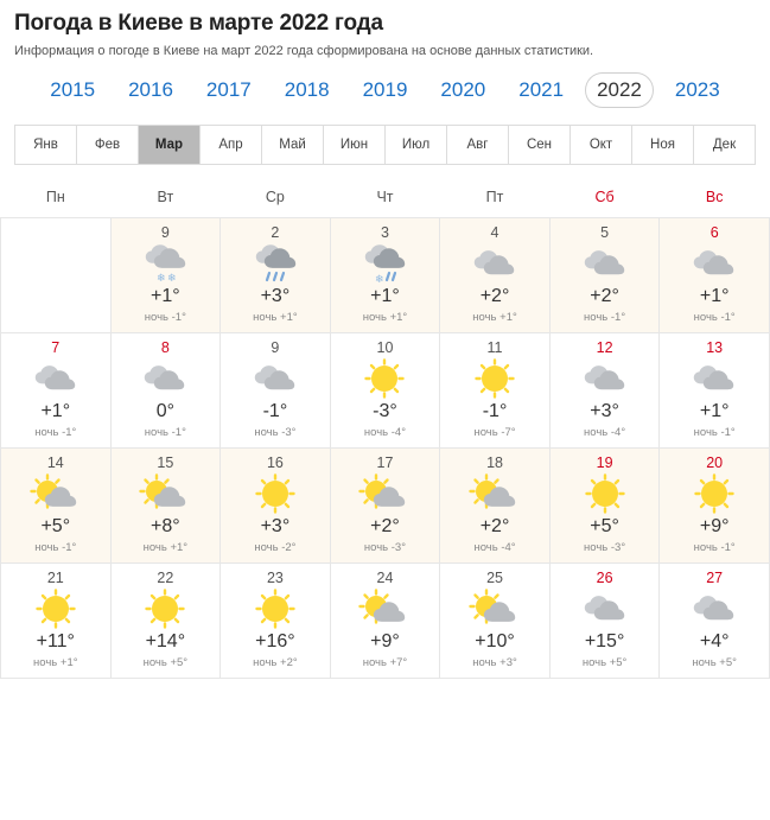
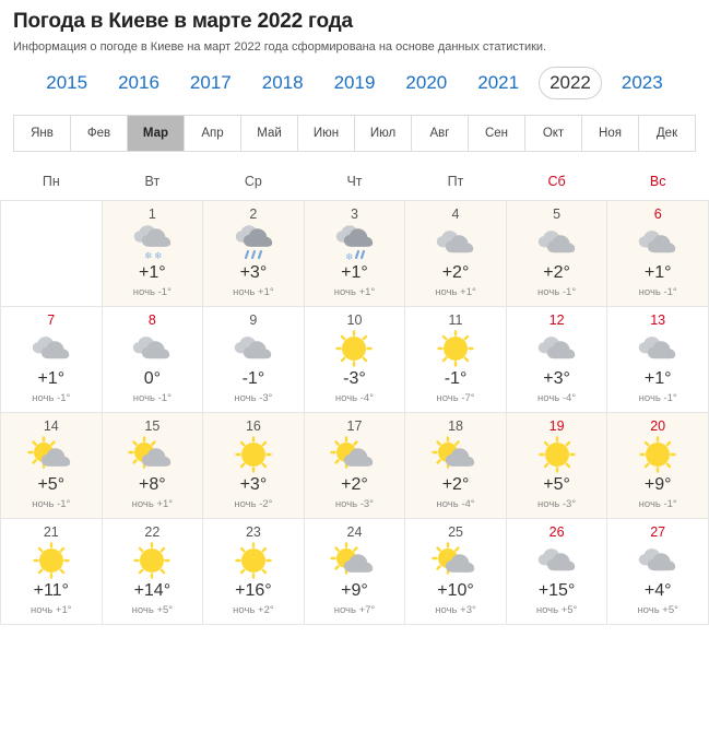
  Погода в Киеве в марте 2022 года
  Информация о погоде в Киеве на март 2022 года сформирована на основе данных статистики.
  2015
  2016
  2017
  2018
  2019
  2020
  2021
  2022
  2023
  Янв
  Фев
  Мар
  Апр
  Май
  Июн
  Июл
  Авг
  Сен
  Окт
  Ноя
  Дек
  Пн	Вт	Ср	Чт	Пт	Сб	Вс
- 	9 ❄ ❄ +1°ночь -1°	2 +3°ночь +1°	3 ❄ +1°ночь +1°	4 +2°ночь +1°	5 +2°ночь -1°	6 +1°ночь -1°
+ 	1 ❄ ❄ +1°ночь -1°	2 +3°ночь +1°	3 ❄ +1°ночь +1°	4 +2°ночь +1°	5 +2°ночь -1°	6 +1°ночь -1°
  7 +1°ночь -1°	8 0°ночь -1°	9 -1°ночь -3°	10-3°ночь -4°	11-1°ночь -7°	12 +3°ночь -4°	13 +1°ночь -1°
  14 +5°ночь -1°	15 +8°ночь +1°	16+3°ночь -2°	17 +2°ночь -3°	18 +2°ночь -4°	19+5°ночь -3°	20+9°ночь -1°
  21+11°ночь +1°	22+14°ночь +5°	23+16°ночь +2°	24 +9°ночь +7°	25 +10°ночь +3°	26 +15°ночь +5°	27 +4°ночь +5°
